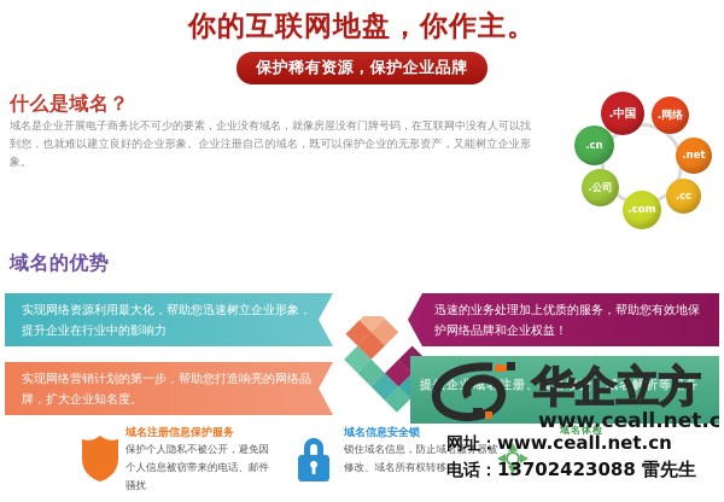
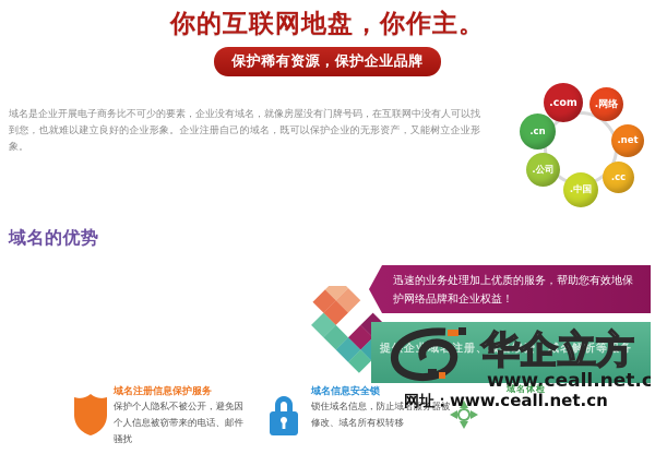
  你的互联网地盘，你作主。
  保护稀有资源，保护企业品牌
- 什么是域名？
  域名是企业开展电子商务比不可少的要素，企业没有域名，就像房屋没有门牌号码，在互联网中没有人可以找到您，也就难以建立良好的企业形象。企业注册自己的域名，既可以保护企业的无形资产，又能树立企业形象。
- .中国
+ .com
  .网络
  .net
  .cc
- .com
+ .中国
  .公司
  .cn
  域名的优势
- 实现网络资源利用最大化，帮助您迅速树立企业形象，提升企业在行业中的影响力
- 实现网络营销计划的第一步，帮助您打造响亮的网络品牌，扩大企业知名度。
  迅速的业务处理加上优质的服务，帮助您有效地保护网络品牌和企业权益！
  提企域注册、域名续费、域名解析等服务
  域名注册信息保护服务
  保护个人隐私不被公开，避免因个人信息被窃带来的电话、邮件骚扰
  域名信息安全锁
  锁住域名信息，防止域名服务器被修改、域名所有权转移
  华企立方
  www.ceall.net.c
  域名体检
  网址：www.ceall.net.cn
- 电话：13702423088 雷先生
